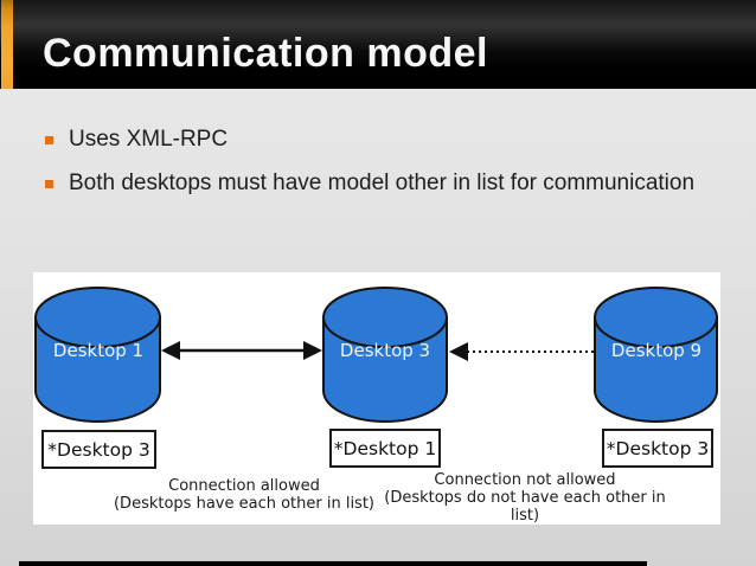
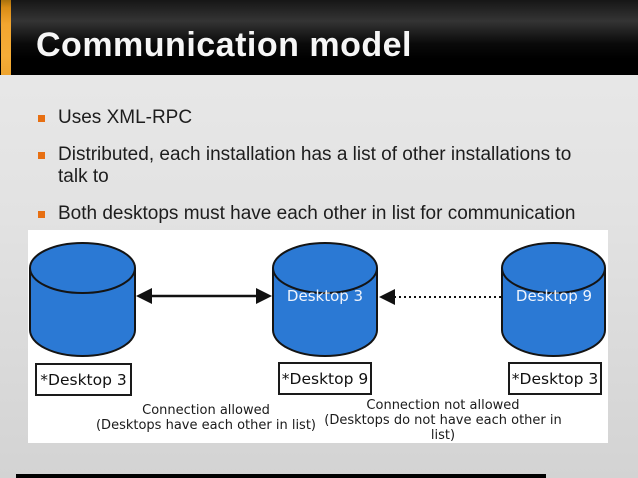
  Communication model
  Uses XML-RPC
+ Distributed, each installation has a list of other installations to
+ talk to
- Both desktops must have model other in list for communication
+ Both desktops must have each other in list for communication
- Desktop 1
  Desktop 3
  Desktop 9
  *Desktop 3
- *Desktop 1
+ *Desktop 9
  *Desktop 3
  Connection allowed
  (Desktops have each other in list)
  Connection not allowed
  (Desktops do not have each other in
  list)
